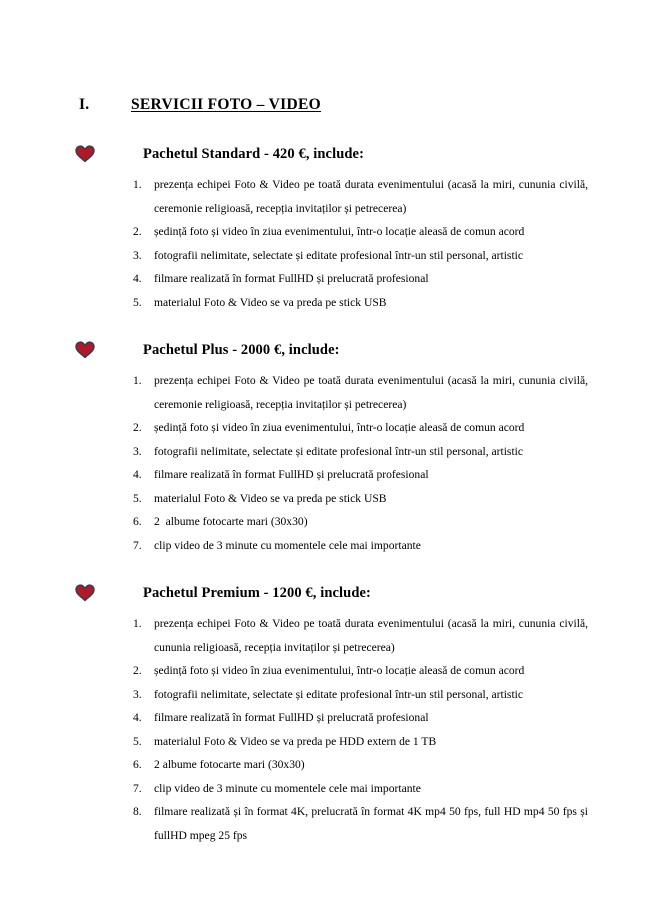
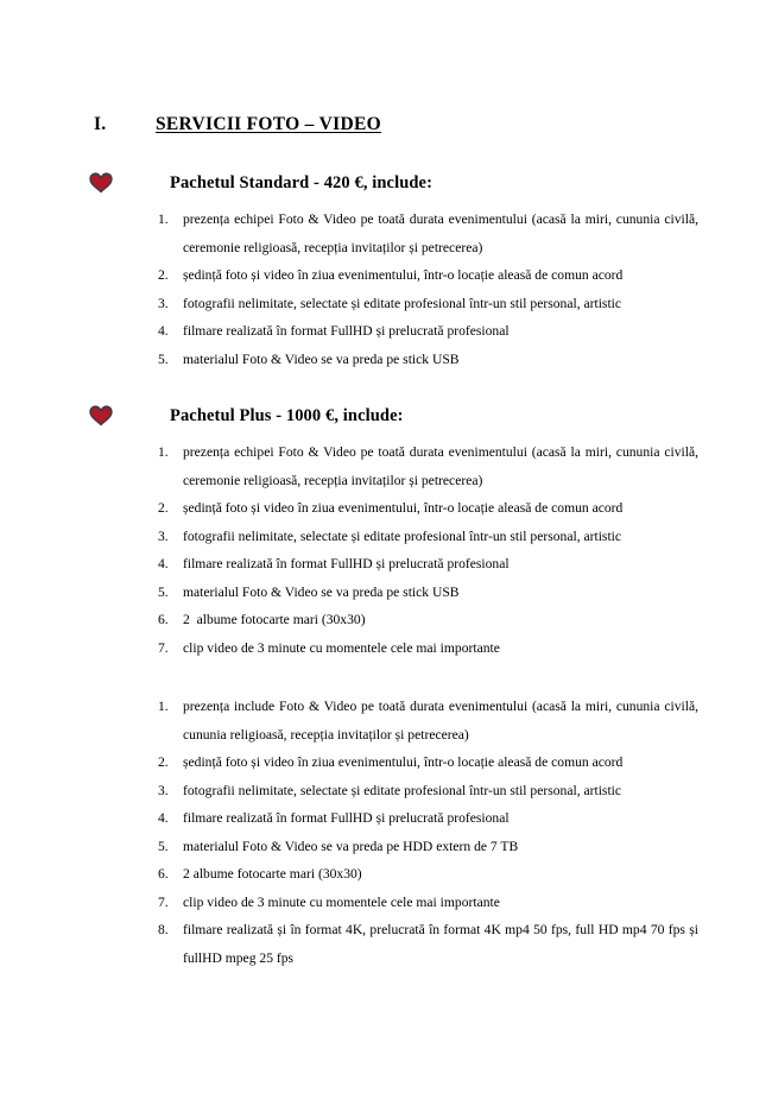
  I.
  SERVICII FOTO – VIDEO
  Pachetul Standard - 420 €, include:
  1.
  prezența echipei Foto & Video pe toată durata evenimentului (acasă la miri, cununia civilă, ceremonie religioasă, recepția invitaților și petrecerea)
  2.
  ședință foto și video în ziua evenimentului, într-o locație aleasă de comun acord
  3.
  fotografii nelimitate, selectate și editate profesional într-un stil personal, artistic
  4.
  filmare realizată în format FullHD și prelucrată profesional
  5.
  materialul Foto & Video se va preda pe stick USB
- Pachetul Plus - 2000 €, include:
+ Pachetul Plus - 1000 €, include:
  1.
  prezența echipei Foto & Video pe toată durata evenimentului (acasă la miri, cununia civilă, ceremonie religioasă, recepția invitaților și petrecerea)
  2.
  ședință foto și video în ziua evenimentului, într-o locație aleasă de comun acord
  3.
  fotografii nelimitate, selectate și editate profesional într-un stil personal, artistic
  4.
  filmare realizată în format FullHD și prelucrată profesional
  5.
  materialul Foto & Video se va preda pe stick USB
  6.
  2 albume fotocarte mari (30x30)
  7.
  clip video de 3 minute cu momentele cele mai importante
- Pachetul Premium - 1200 €, include:
  1.
- prezența echipei Foto & Video pe toată durata evenimentului (acasă la miri, cununia civilă, cununia religioasă, recepția invitaților și petrecerea)
+ prezența include Foto & Video pe toată durata evenimentului (acasă la miri, cununia civilă, cununia religioasă, recepția invitaților și petrecerea)
  2.
  ședință foto și video în ziua evenimentului, într-o locație aleasă de comun acord
  3.
  fotografii nelimitate, selectate și editate profesional într-un stil personal, artistic
  4.
  filmare realizată în format FullHD și prelucrată profesional
  5.
- materialul Foto & Video se va preda pe HDD extern de 1 TB
+ materialul Foto & Video se va preda pe HDD extern de 7 TB
  6.
  2 albume fotocarte mari (30x30)
  7.
  clip video de 3 minute cu momentele cele mai importante
  8.
- filmare realizată și în format 4K, prelucrată în format 4K mp4 50 fps, full HD mp4 50 fps și fullHD mpeg 25 fps
+ filmare realizată și în format 4K, prelucrată în format 4K mp4 50 fps, full HD mp4 70 fps și fullHD mpeg 25 fps
